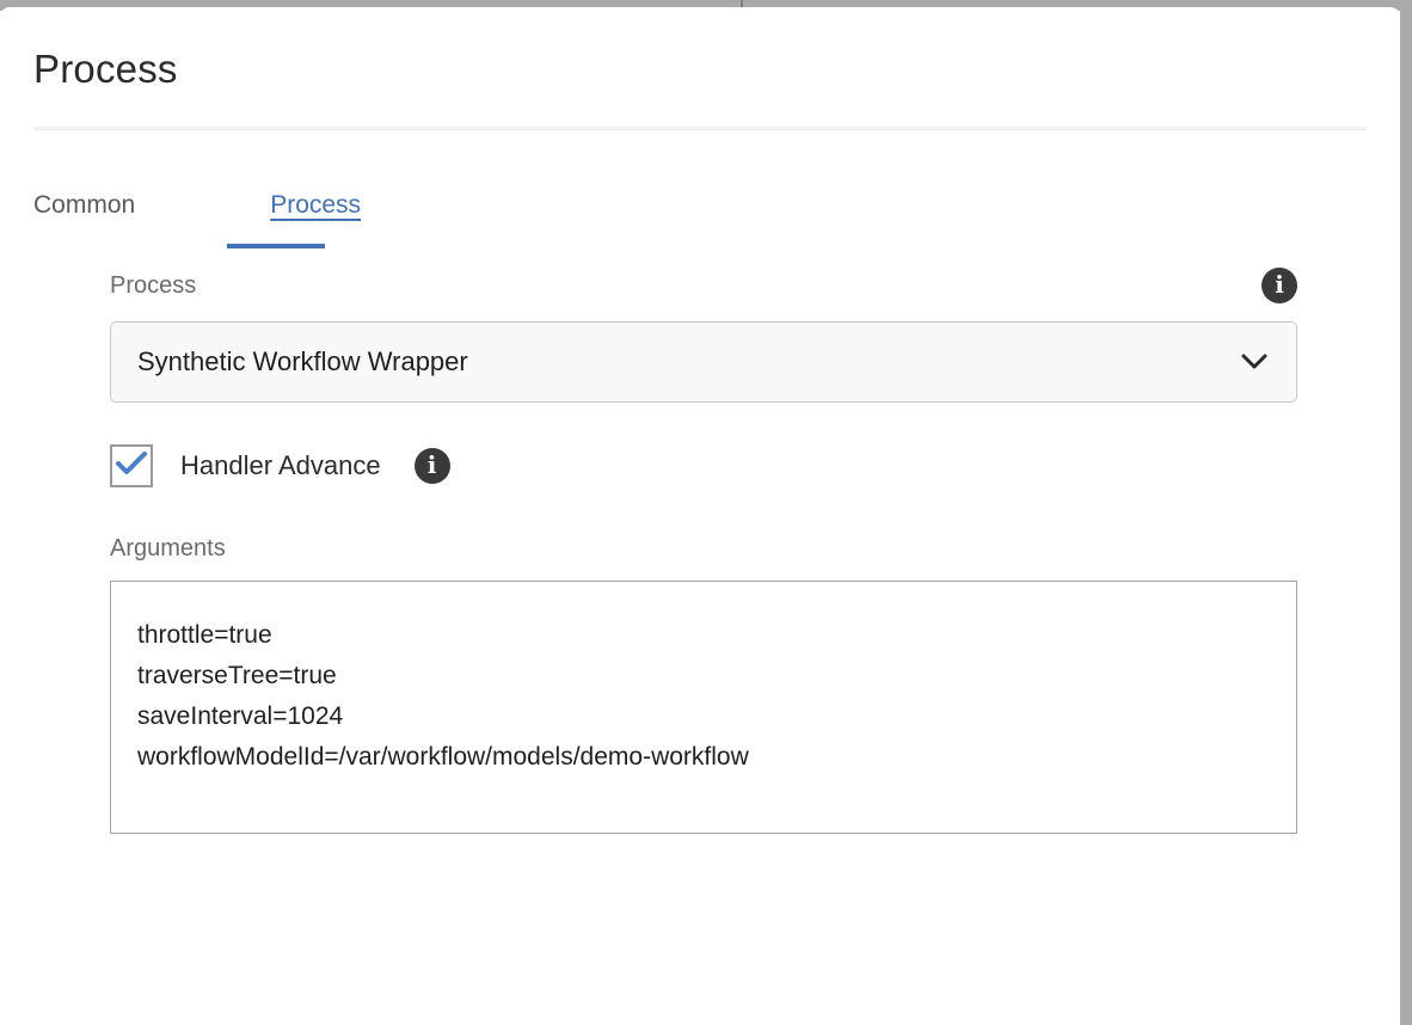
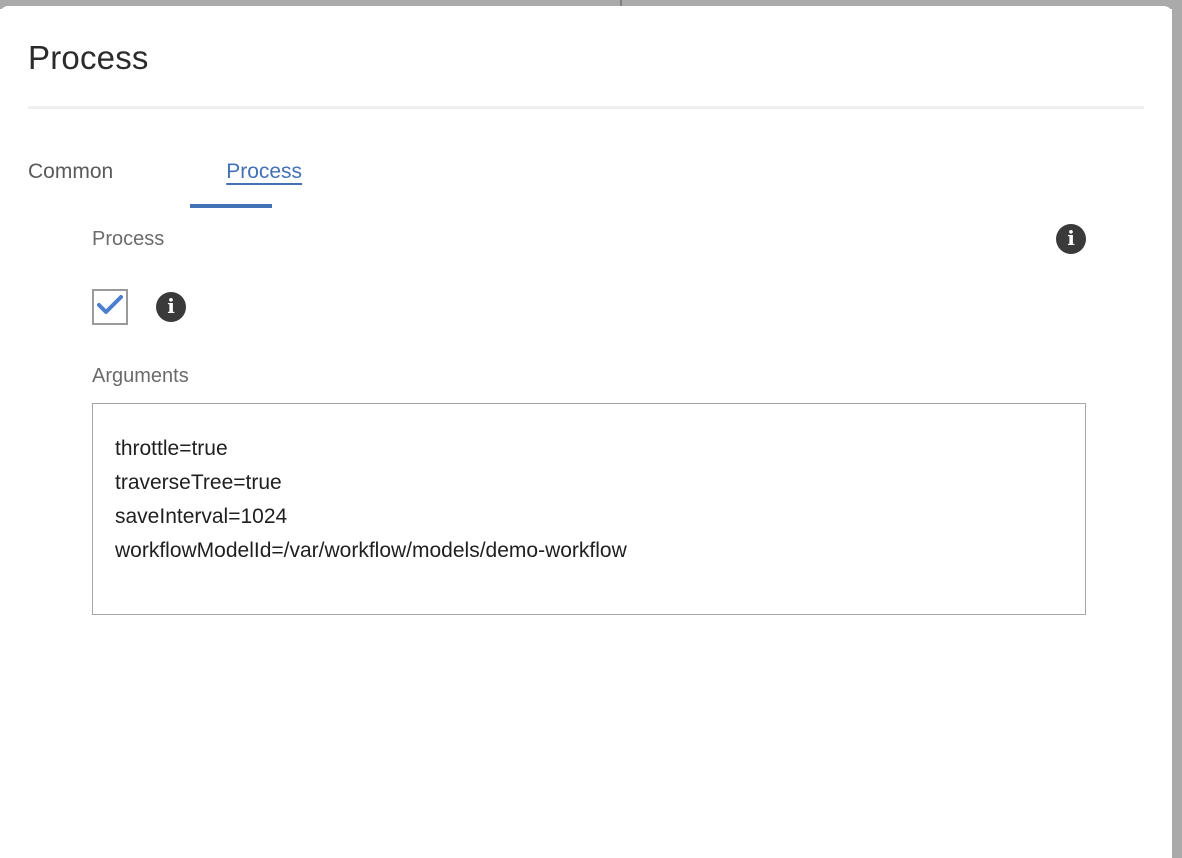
  Process
  Common
  Process
  Process
  i
- Synthetic Workflow Wrapper
- Handler Advance
  i
  Arguments
  throttle=true
  traverseTree=true
  saveInterval=1024
  workflowModelId=/var/workflow/models/demo-workflow
